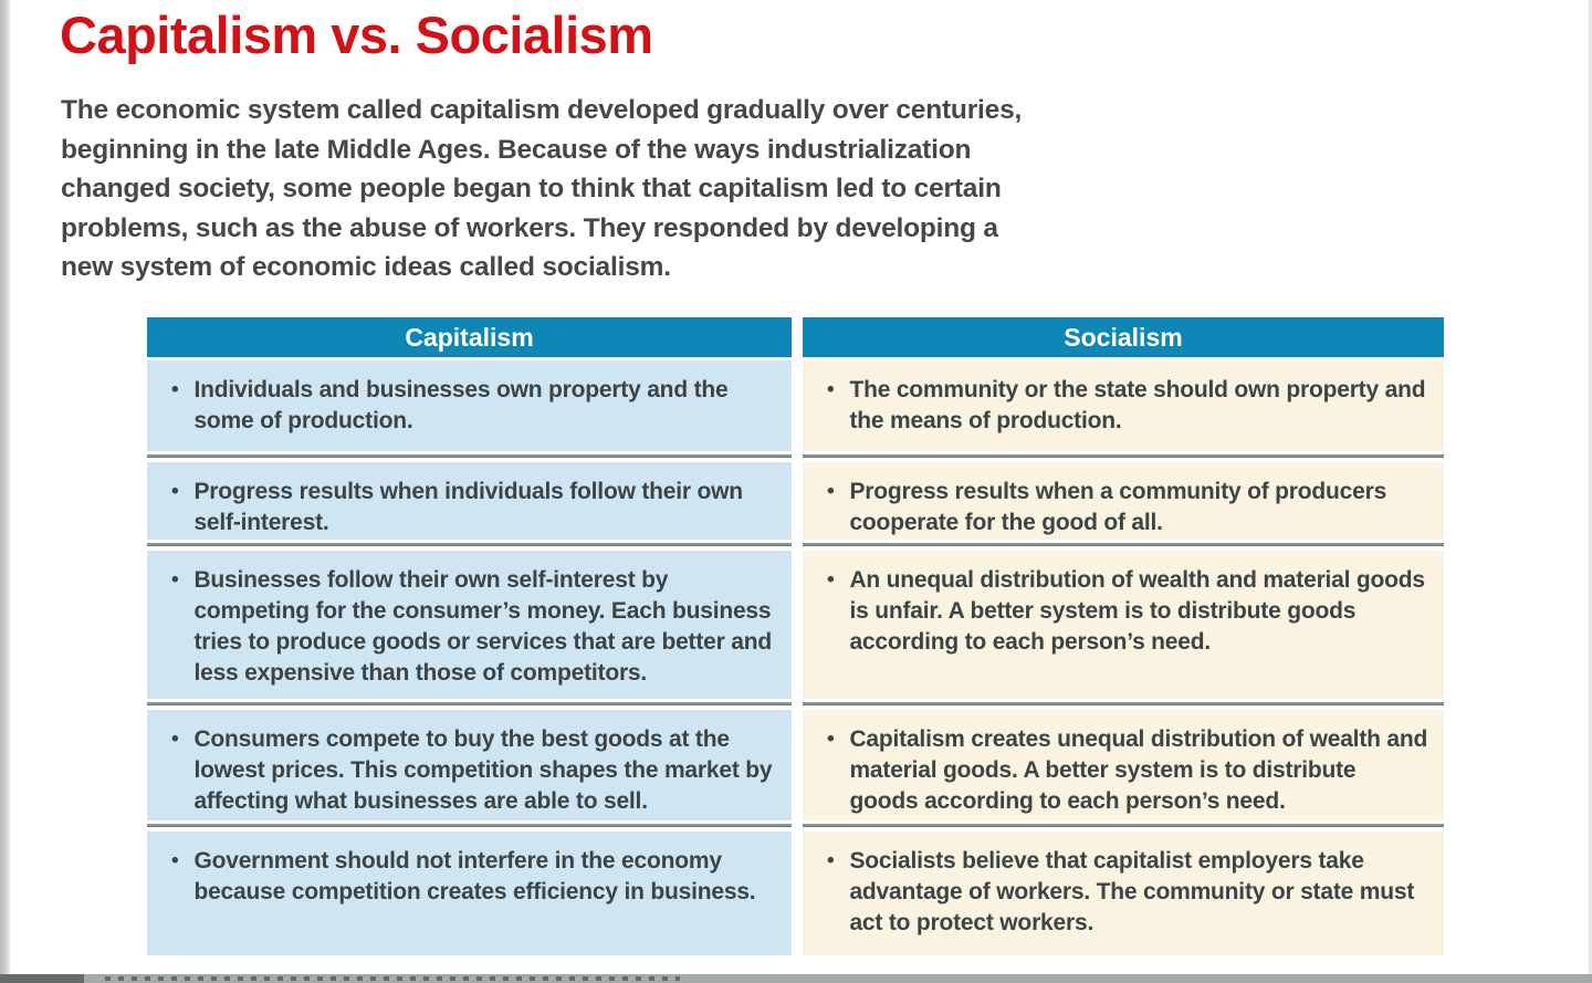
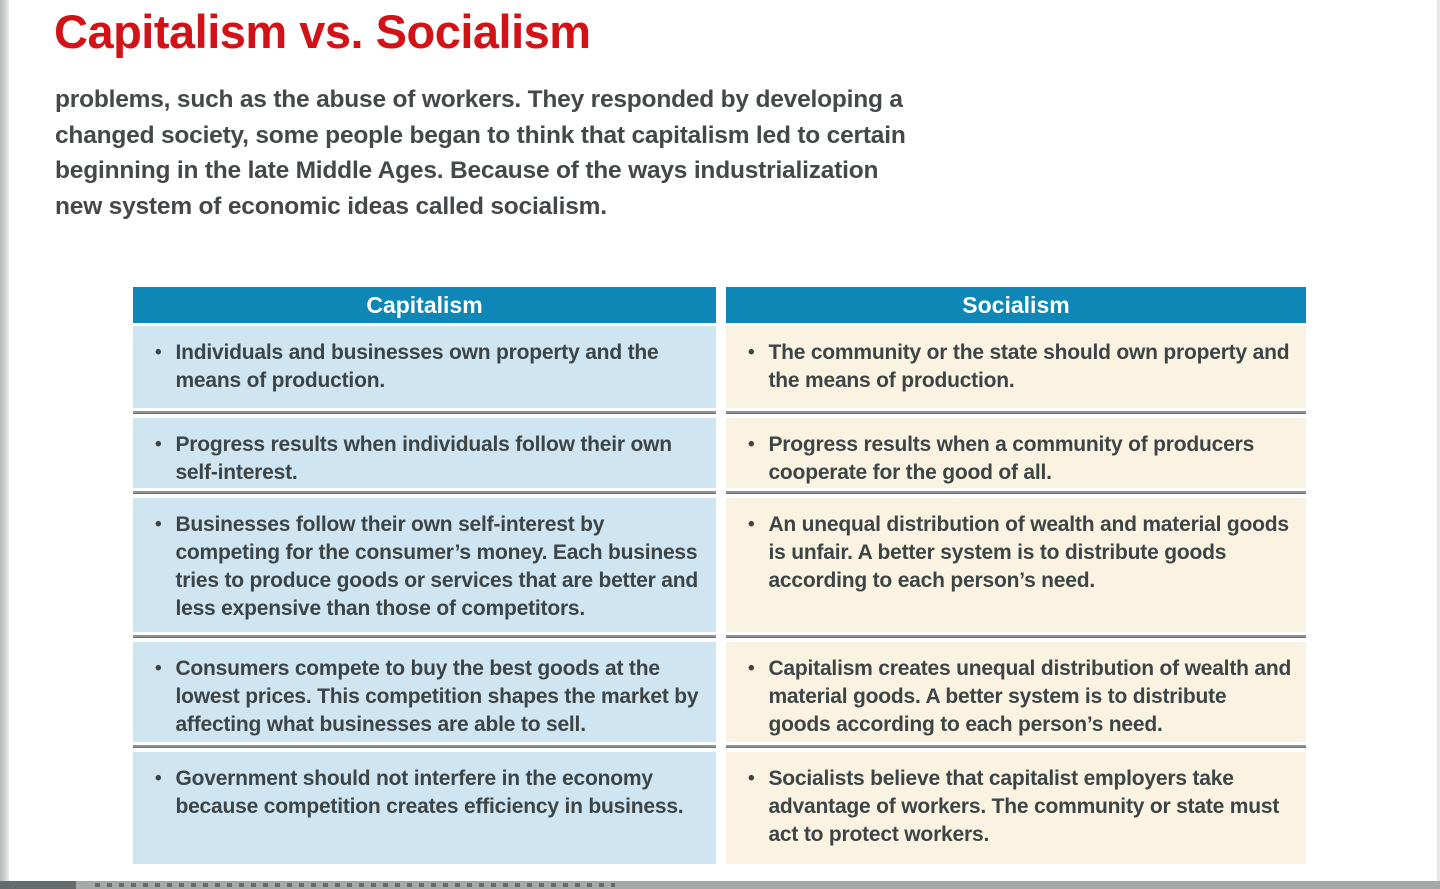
  Capitalism vs. Socialism
- The economic system called capitalism developed gradually over centuries,
- beginning in the late Middle Ages. Because of the ways industrialization
+ problems, such as the abuse of workers. They responded by developing a
  changed society, some people began to think that capitalism led to certain
- problems, such as the abuse of workers. They responded by developing a
+ beginning in the late Middle Ages. Because of the ways industrialization
  new system of economic ideas called socialism.
  Capitalism
  Socialism
  •
- Individuals and businesses own property and the some of production.
+ Individuals and businesses own property and the means of production.
  •
  The community or the state should own property and the means of production.
  •
  Progress results when individuals follow their own self-interest.
  •
  Progress results when a community of producers cooperate for the good of all.
  •
  Businesses follow their own self-interest by competing for the consumer’s money. Each business tries to produce goods or services that are better and less expensive than those of competitors.
  •
  An unequal distribution of wealth and material goods is unfair. A better system is to distribute goods according to each person’s need.
  •
  Consumers compete to buy the best goods at the lowest prices. This competition shapes the market by affecting what businesses are able to sell.
  •
  Capitalism creates unequal distribution of wealth and material goods. A better system is to distribute goods according to each person’s need.
  •
  Government should not interfere in the economy because competition creates efficiency in business.
  •
  Socialists believe that capitalist employers take advantage of workers. The community or state must act to protect workers.
